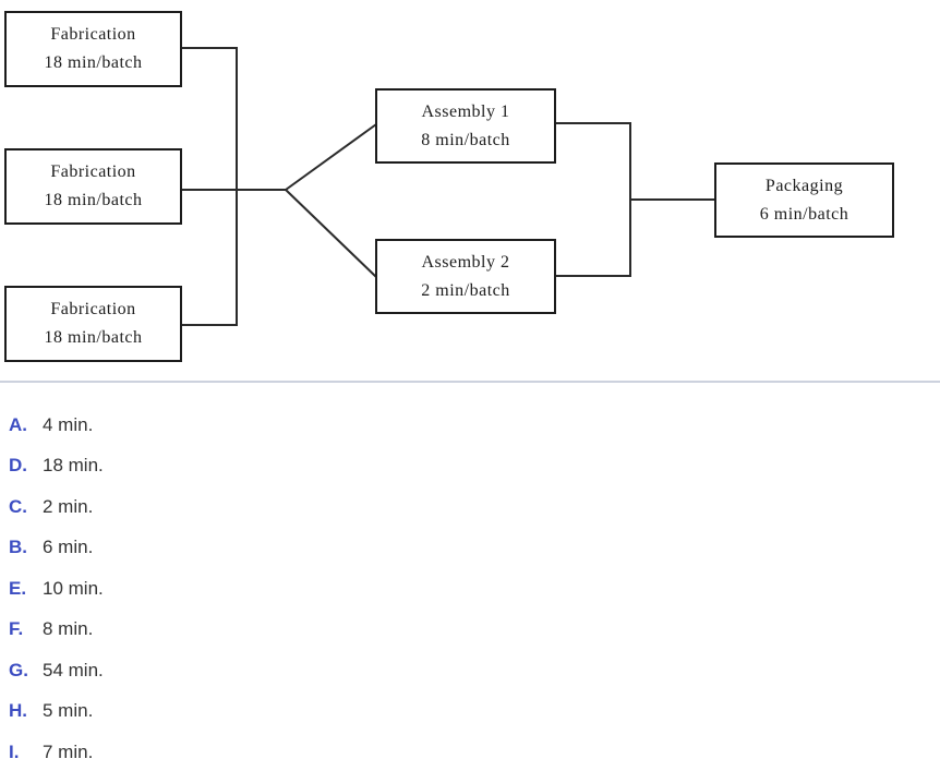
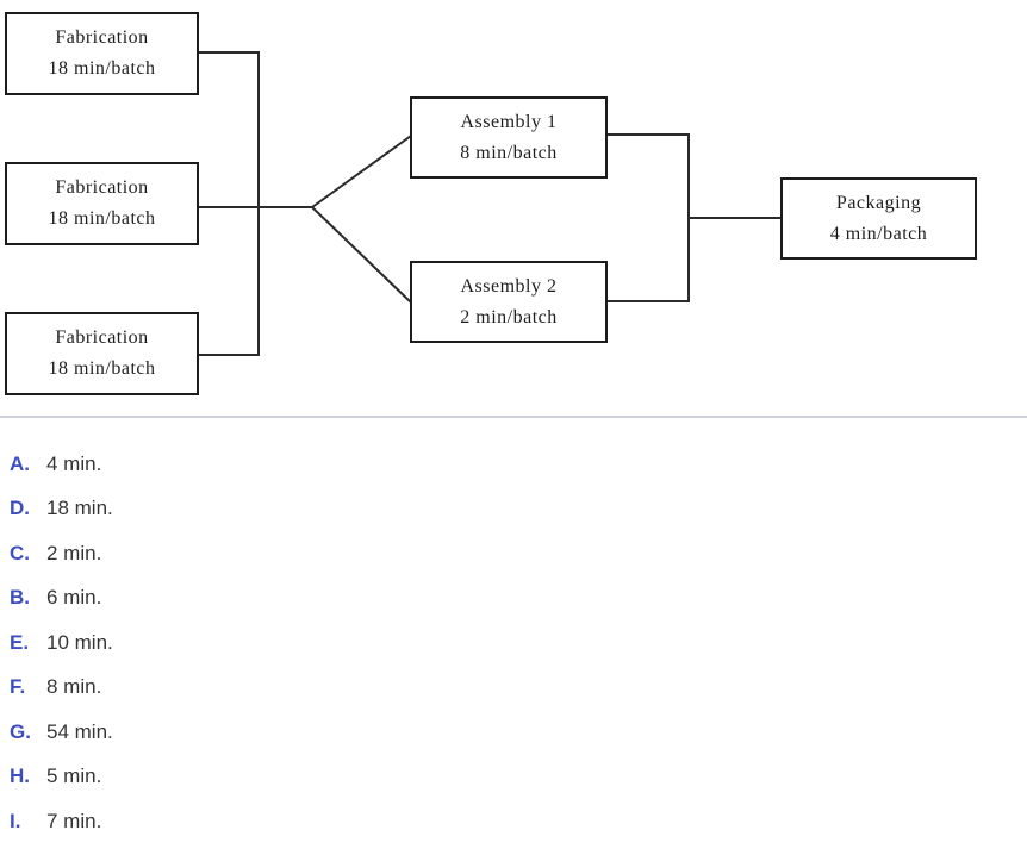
  Fabrication
  18 min/batch
  Fabrication
  18 min/batch
  Fabrication
  18 min/batch
  Assembly 1
  8 min/batch
  Assembly 2
  2 min/batch
  Packaging
- 6 min/batch
+ 4 min/batch
  A.
  4 min.
  D.
  18 min.
  C.
  2 min.
  B.
  6 min.
  E.
  10 min.
  F.
  8 min.
  G.
  54 min.
  H.
  5 min.
  I.
  7 min.
